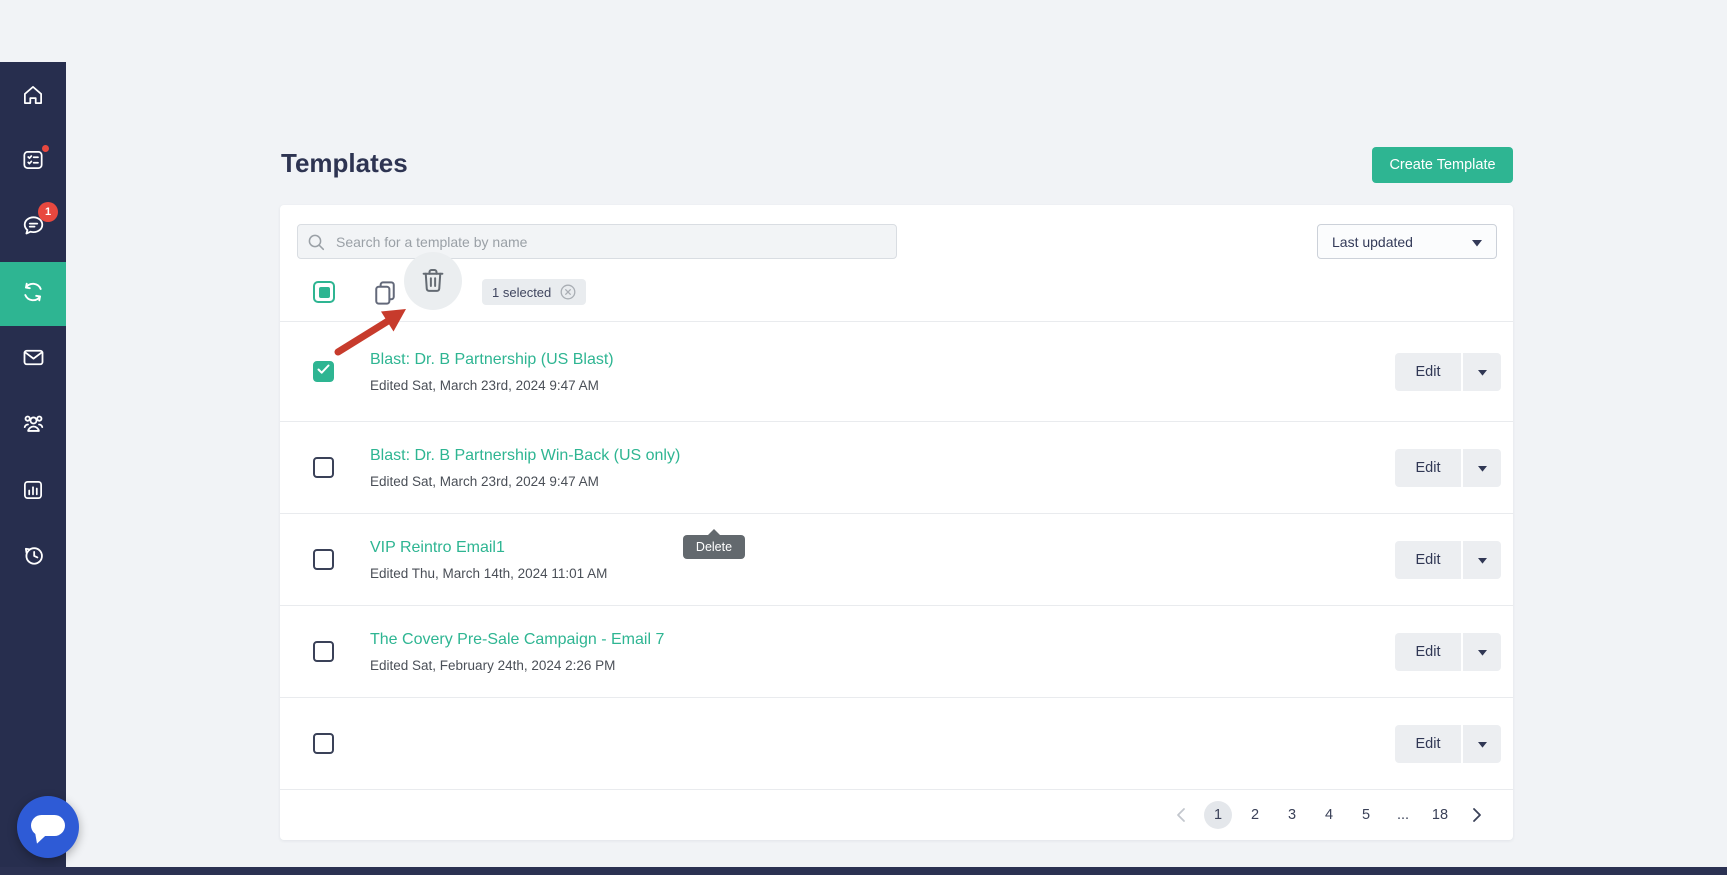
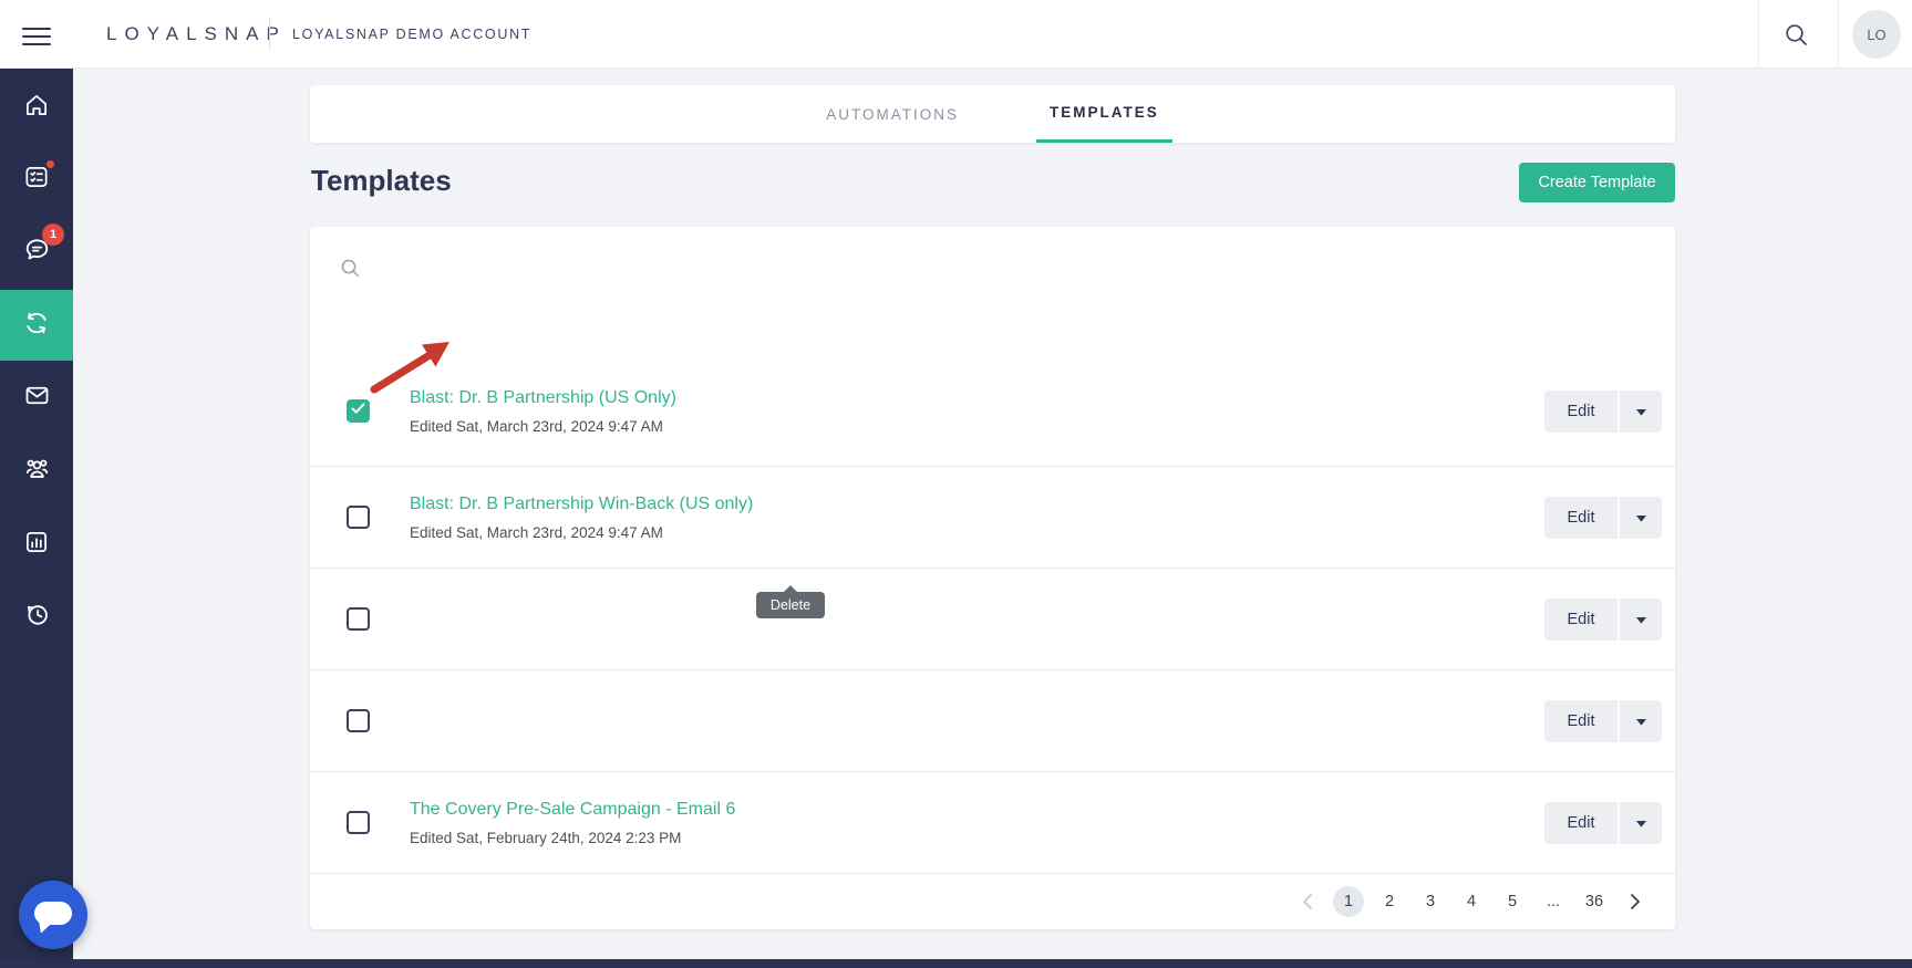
+ LOYALSNAP
+ LOYALSNAP DEMO ACCOUNT
+ LO
  1
+ AUTOMATIONS
+ TEMPLATES
  Templates
  Create Template
- Search for a template by name
- Last updated
- 1 selected
- Blast: Dr. B Partnership (US Blast)
+ Blast: Dr. B Partnership (US Only)
  Edited Sat, March 23rd, 2024 9:47 AM
  Edit
  Blast: Dr. B Partnership Win-Back (US only)
  Edited Sat, March 23rd, 2024 9:47 AM
  Edit
- VIP Reintro Email1
- Edited Thu, March 14th, 2024 11:01 AM
  Edit
- The Covery Pre-Sale Campaign - Email 7
- Edited Sat, February 24th, 2024 2:26 PM
  Edit
+ The Covery Pre-Sale Campaign - Email 6
+ Edited Sat, February 24th, 2024 2:23 PM
  Edit
  1
  2
  3
  4
  5
  ...
- 18
+ 36
  Delete
